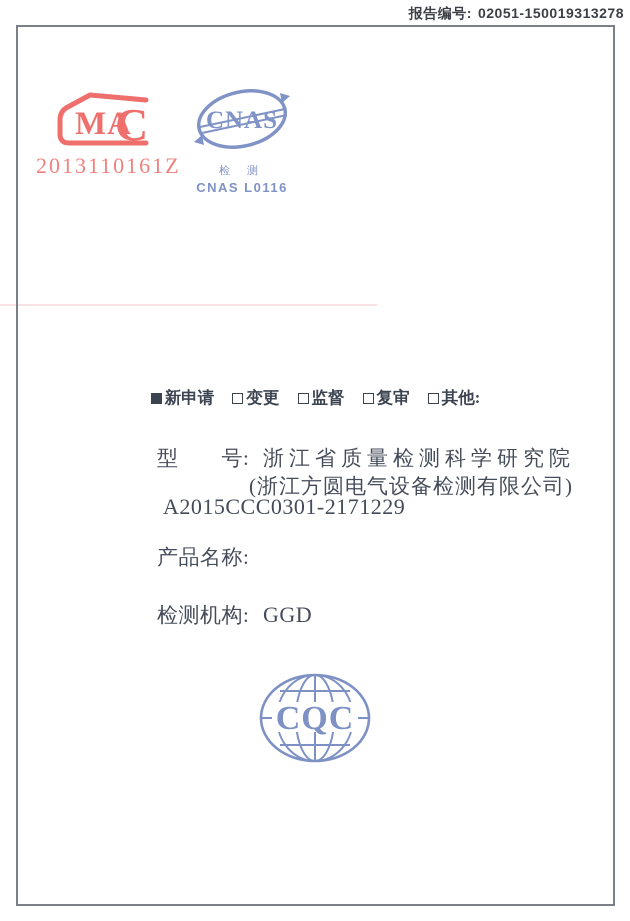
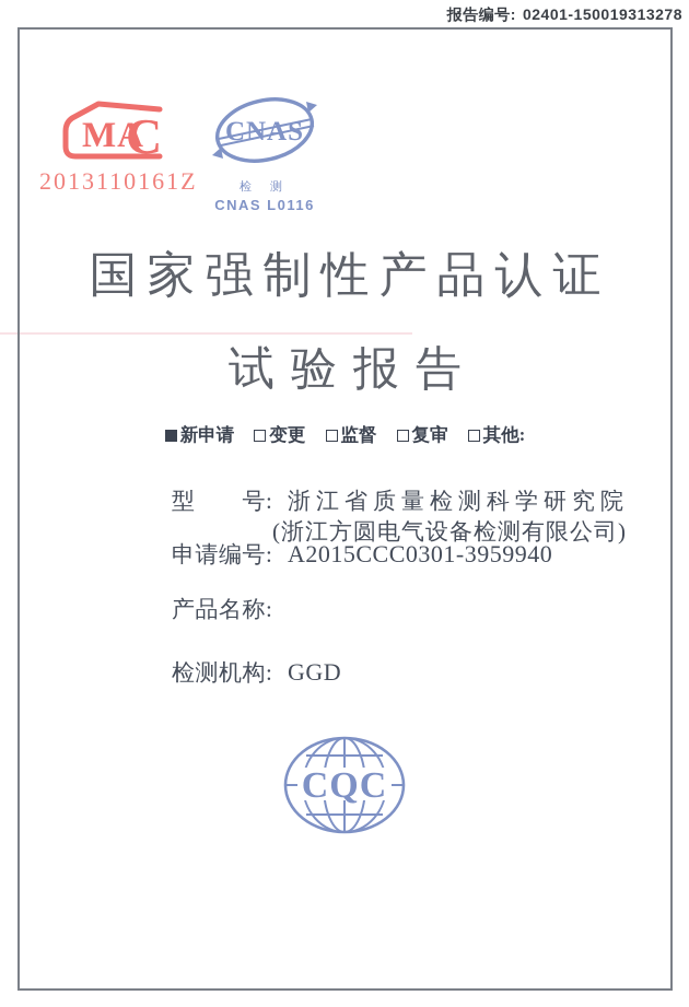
- 报告编号: 02051-150019313278
+ 报告编号: 02401-150019313278
  MA
  C
  2013110161Z
  CNAS
  检 测
  CNAS L0116
+ 国家强制性产品认证
+ 试验报告
  新申请 变更 监督 复审 其他:
+ 申请编号:
- A2015CCC0301-2171229
+ A2015CCC0301-3959940
  产品名称:
  检测机构:
  GGD
  型 号:
  浙江省质量检测科学研究院
  (浙江方圆电气设备检测有限公司)
  CQC
